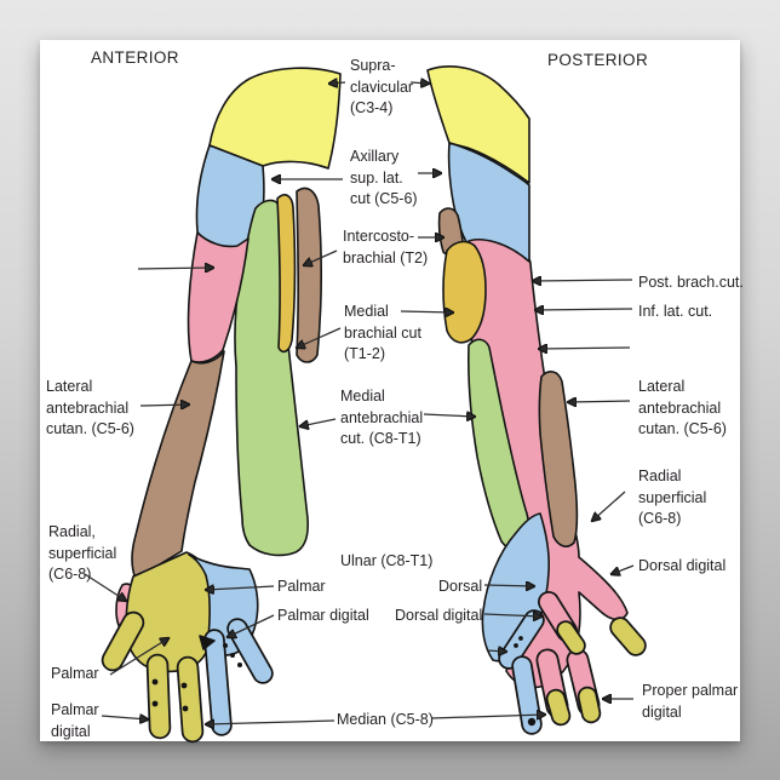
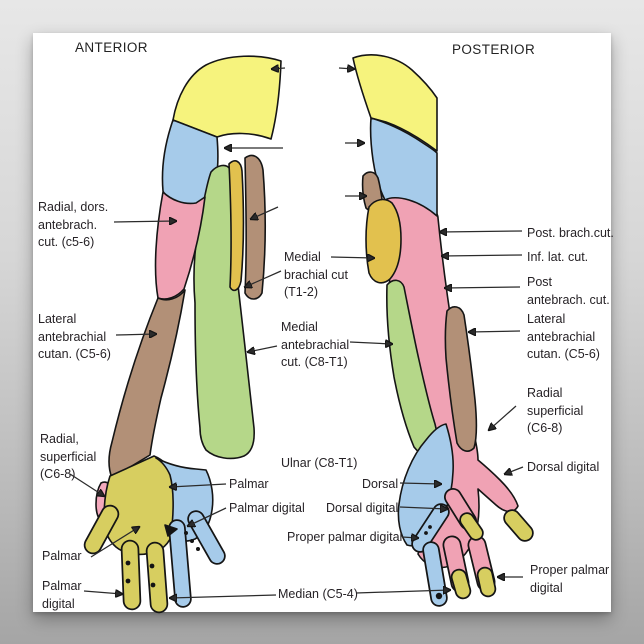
  ANTERIOR
  POSTERIOR
+ Radial, dors.
+ antebrach.
+ cut. (c5-6)
  Lateral
  antebrachial
  cutan. (C5-6)
  Radial,
  superficial
  (C6-8)
  Palmar
  Palmar
  digital
- Supra-
- clavicular
- (C3-4)
- Axillary
- sup. lat.
- cut (C5-6)
- Intercosto-
- brachial (T2)
  Medial
  brachial cut
  (T1-2)
  Medial
  antebrachial
  cut. (C8-T1)
  Ulnar (C8-T1)
  Palmar
  Dorsal
  Palmar digital
  Dorsal digital
+ Proper palmar digital
- Median (C5-8)
+ Median (C5-4)
  Post. brach.cut.
  Inf. lat. cut.
+ Post
+ antebrach. cut.
  Lateral
  antebrachial
  cutan. (C5-6)
  Radial
  superficial
  (C6-8)
  Dorsal digital
  Proper palmar
  digital
